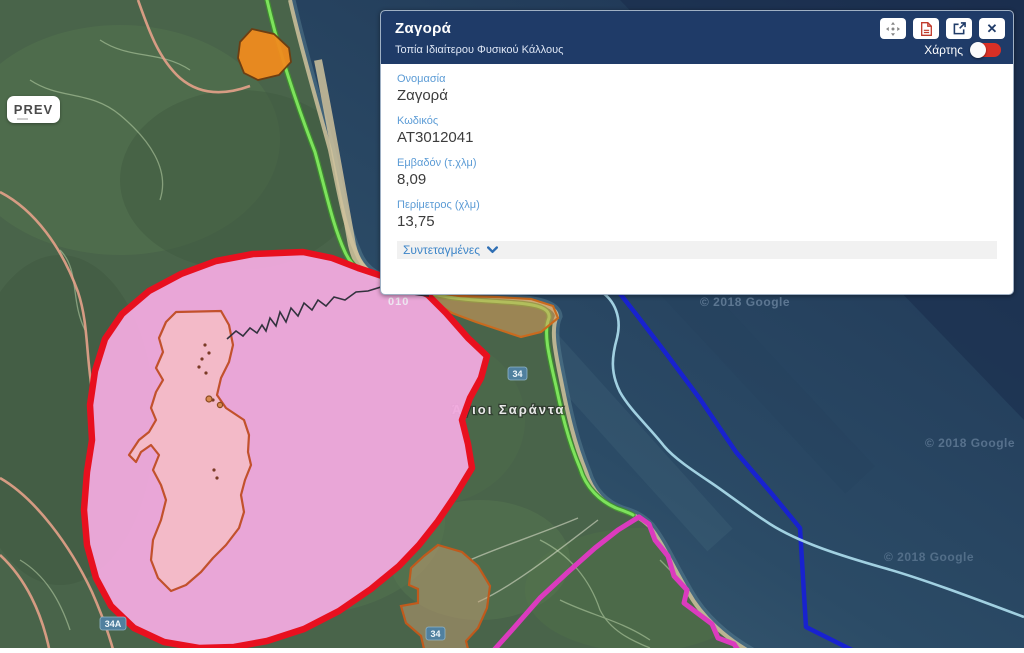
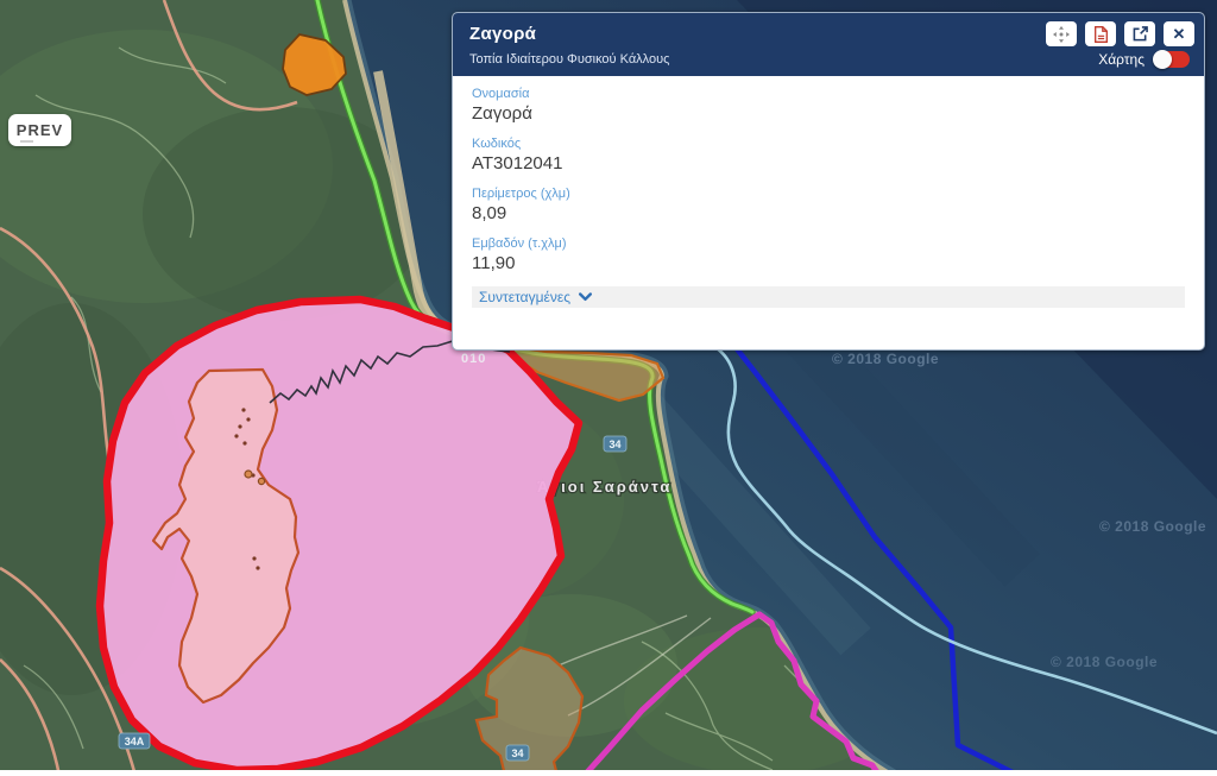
  ιοι Σαράντα
  34
  34
  34A
  © 2018 Google
  © 2018 Google
  © 2018 Google
  010
  PREV
  Ζαγορά
  ✕
  Τοπία Ιδιαίτερου Φυσικού Κάλλους
  Χάρτης
  Ονομασία
  Ζαγορά
  Κωδικός
  AT3012041
- Εμβαδόν (τ.χλμ)
+ Περίμετρος (χλμ)
  8,09
- Περίμετρος (χλμ)
+ Εμβαδόν (τ.χλμ)
- 13,75
+ 11,90
  Συντεταγμένες
